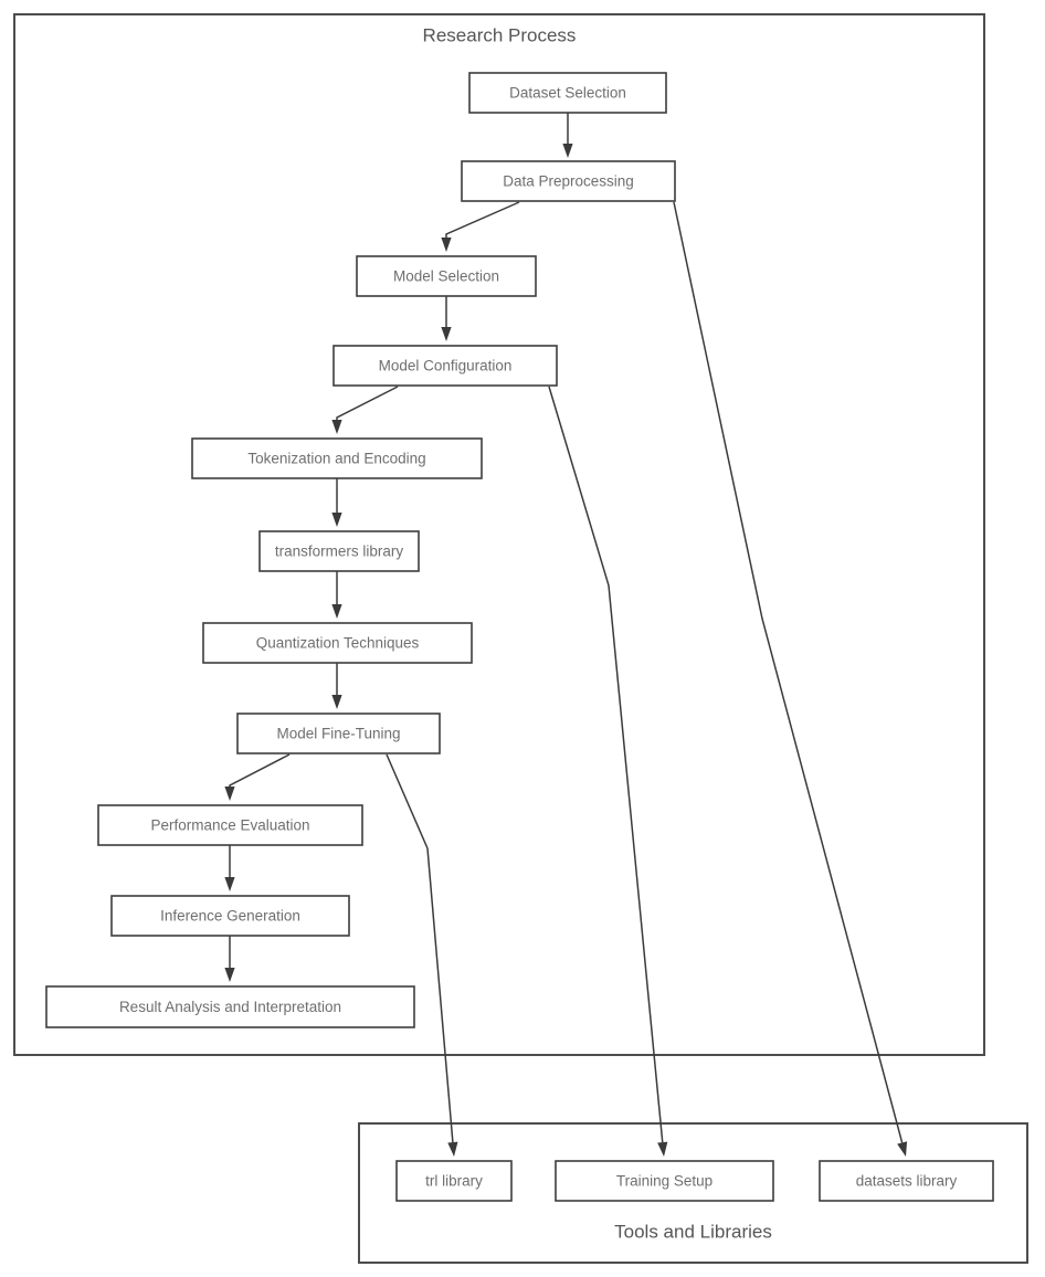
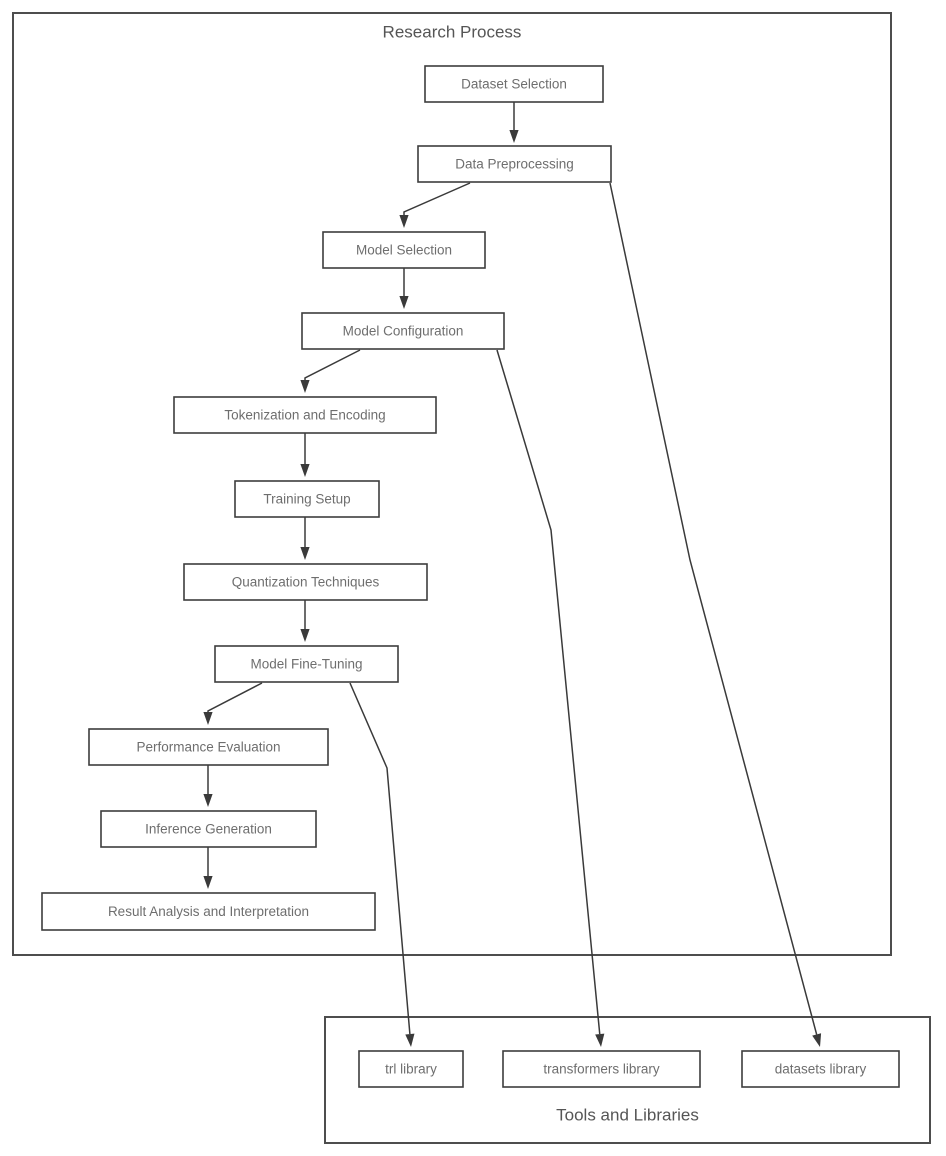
  Dataset Selection
  Data Preprocessing
  Model Selection
  Model Configuration
  Tokenization and Encoding
- transformers library
+ Training Setup
  Quantization Techniques
  Model Fine-Tuning
  Performance Evaluation
  Inference Generation
  Result Analysis and Interpretation
  trl library
- Training Setup
+ transformers library
  datasets library
  Research Process
  Tools and Libraries
